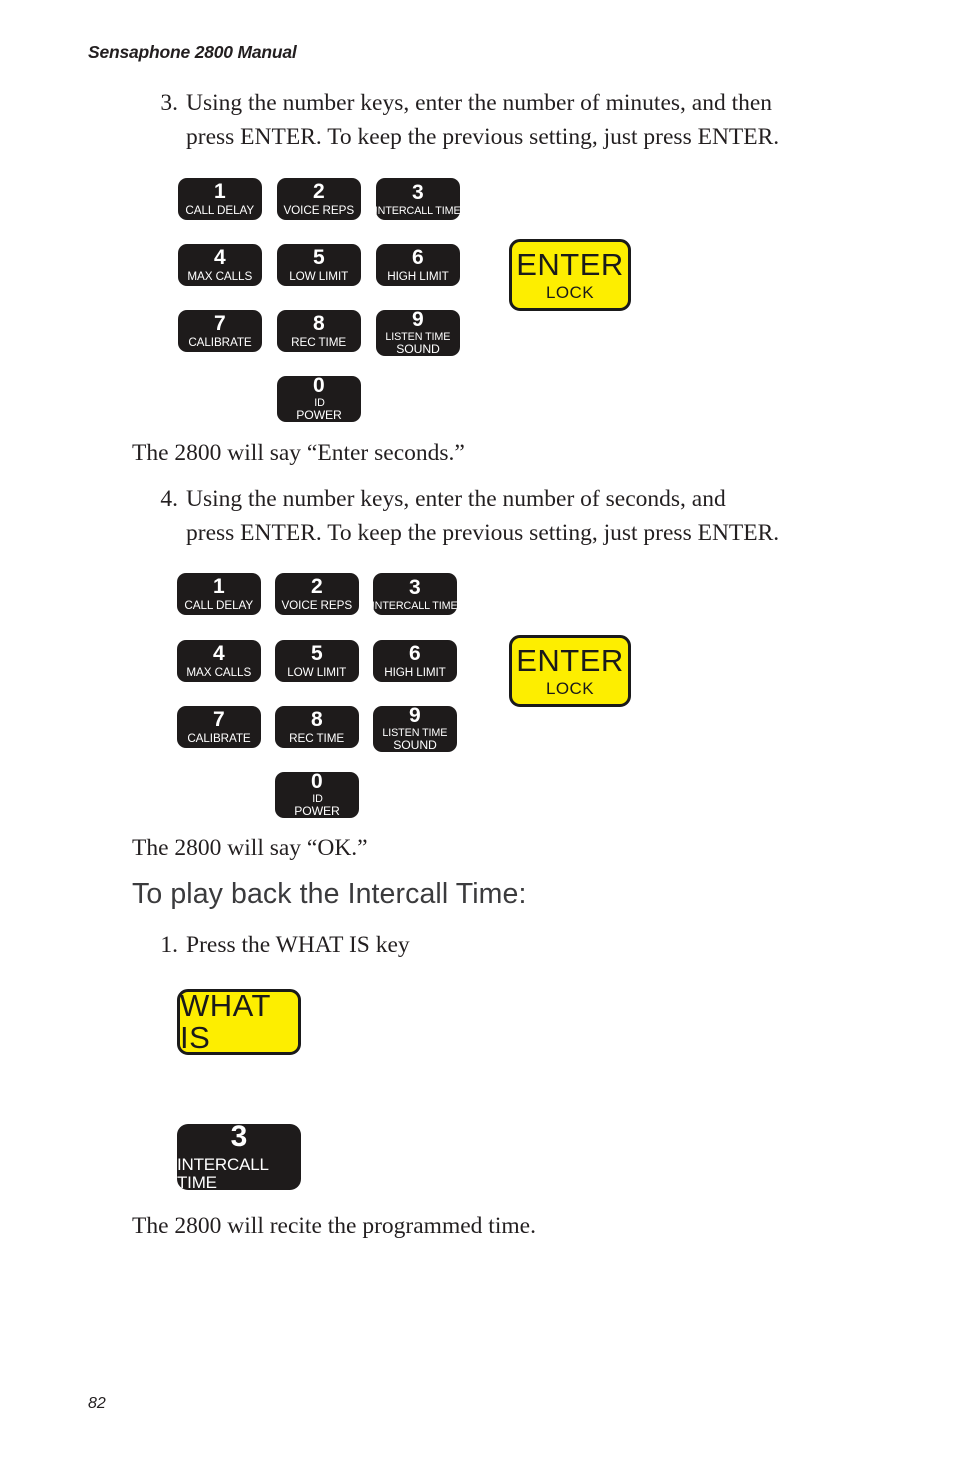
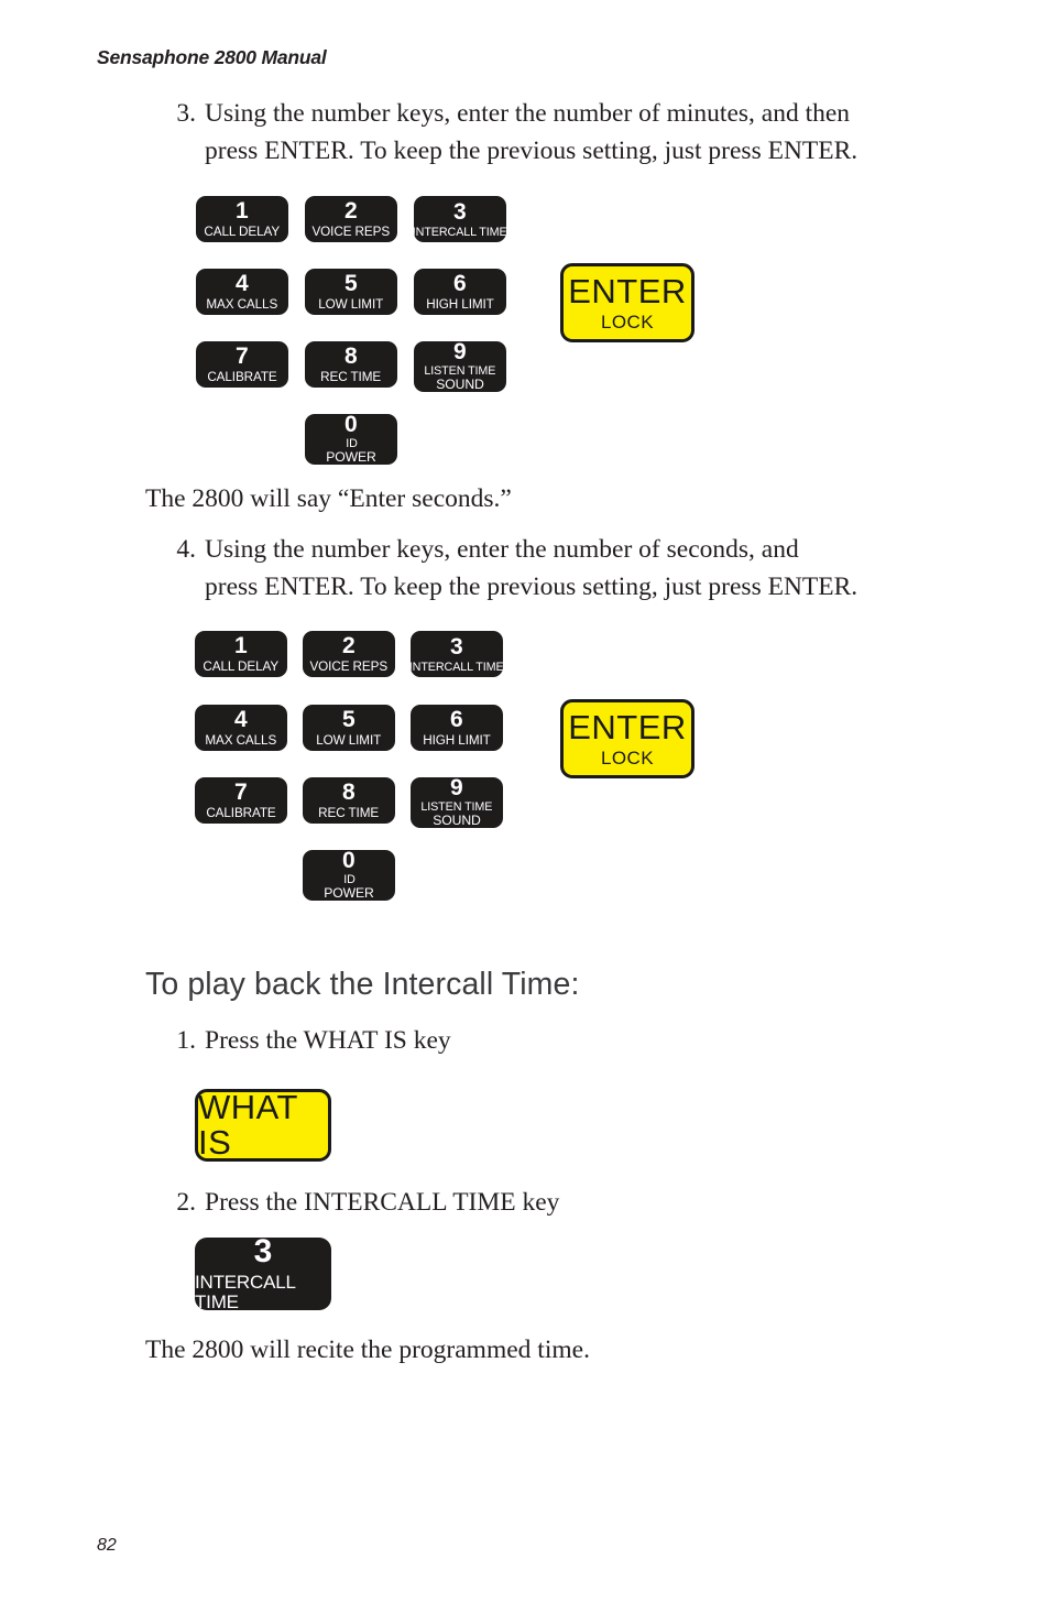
  Sensaphone 2800 Manual
  3.
  Using the number keys, enter the number of minutes, and then
  press ENTER. To keep the previous setting, just press ENTER.
  1
  CALL DELAY
  2
  VOICE REPS
  3
  INTERCALL TIME
  4
  MAX CALLS
  5
  LOW LIMIT
  6
  HIGH LIMIT
  7
  CALIBRATE
  8
  REC TIME
  9
  LISTEN TIME
  SOUND
  0
  ID
  POWER
  ENTER
  LOCK
  The 2800 will say “Enter seconds.”
  4.
  Using the number keys, enter the number of seconds, and
  press ENTER. To keep the previous setting, just press ENTER.
  1
  CALL DELAY
  2
  VOICE REPS
  3
  INTERCALL TIME
  4
  MAX CALLS
  5
  LOW LIMIT
  6
  HIGH LIMIT
  7
  CALIBRATE
  8
  REC TIME
  9
  LISTEN TIME
  SOUND
  0
  ID
  POWER
  ENTER
  LOCK
- The 2800 will say “OK.”
  To play back the Intercall Time:
  1.
  Press the WHAT IS key
  WHAT IS
+ 2.
+ Press the INTERCALL TIME key
  3
  INTERCALL TIME
  The 2800 will recite the programmed time.
  82
